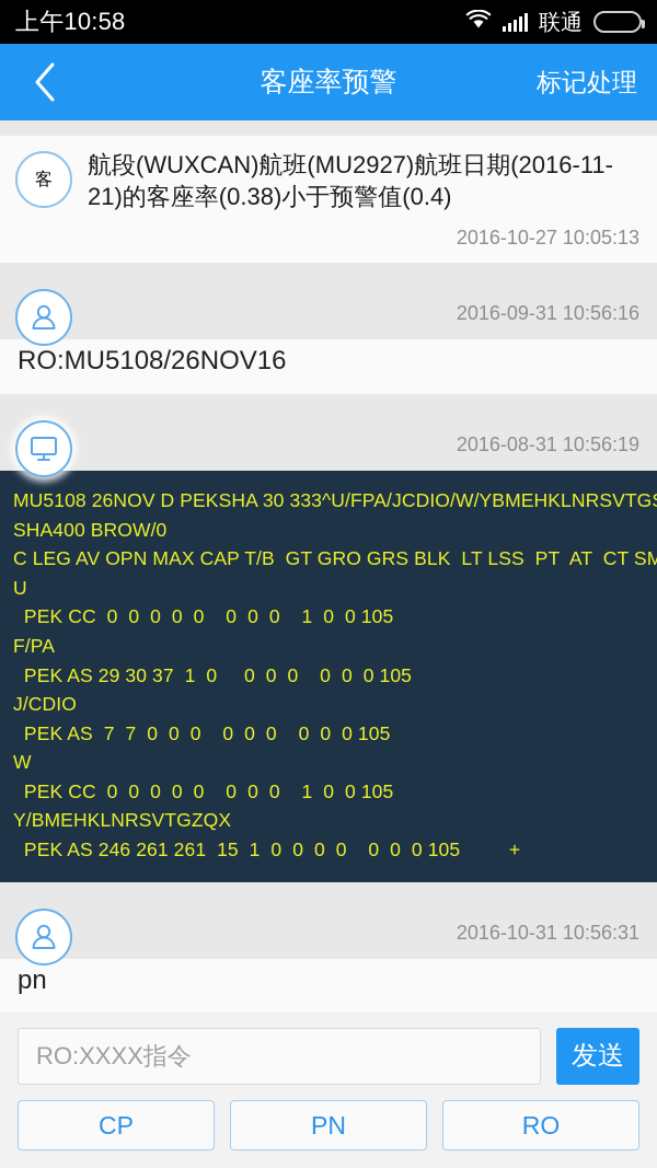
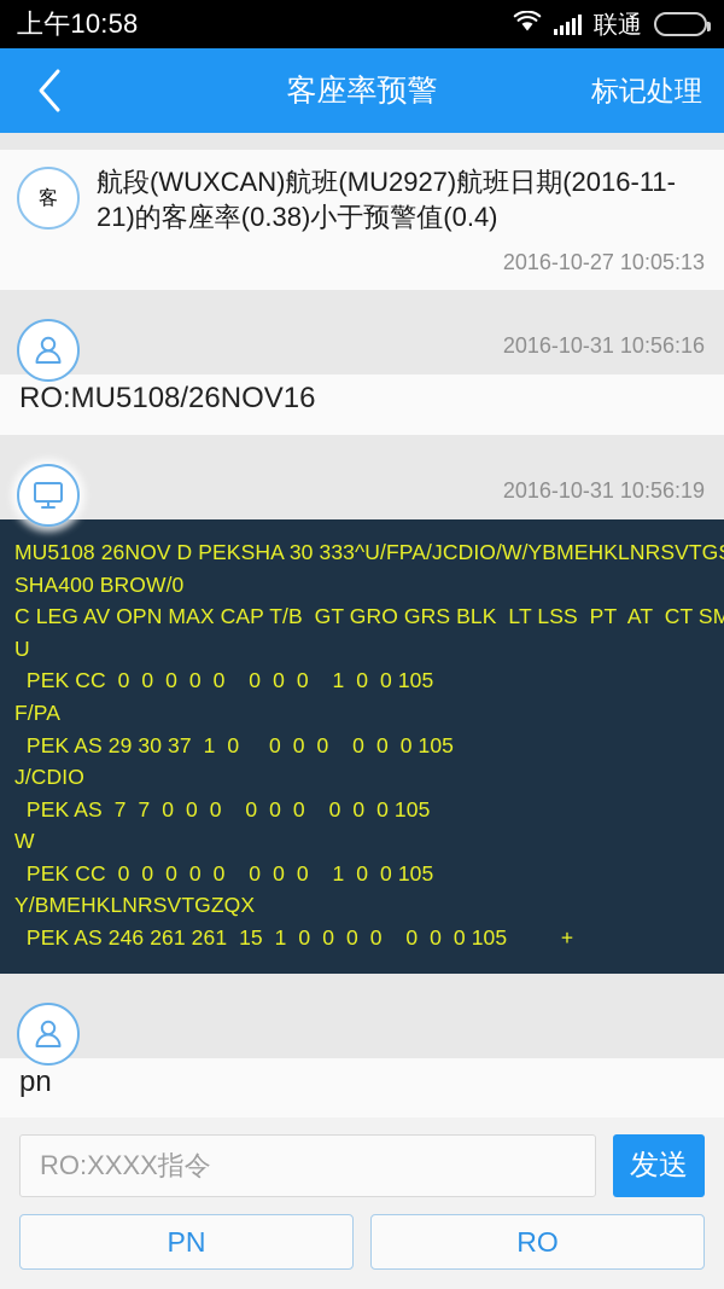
  上午10:58
  联通
  客座率预警
  标记处理
  客
  航段(WUXCAN)航班(MU2927)航班日期(2016-11-21)的客座率(0.38)小于预警值(0.4)
  2016-10-27 10:05:13
- 2016-09-31 10:56:16
+ 2016-10-31 10:56:16
  RO:MU5108/26NOV16
- 2016-08-31 10:56:19
+ 2016-10-31 10:56:19
  MU5108 26NOV D PEKSHA 30 333^U/FPA/JCDIO/W/YBMEHKLNRSVTG
  SHA400 BROW/0
  C LEG AV OPN MAX CAP T/B GT GRO GRS BLK LT LSS PT AT CT SM
  U
  PEK CC 0 0 0 0 0 0 0 0 1 0 0 105
  F/PA
  PEK AS 29 30 37 1 0 0 0 0 0 0 0 105
  J/CDIO
  PEK AS 7 7 0 0 0 0 0 0 0 0 0 105
  W
  PEK CC 0 0 0 0 0 0 0 0 1 0 0 105
  Y/BMEHKLNRSVTGZQX
  PEK AS 246 261 261 15 1 0 0 0 0 0 0 0 105 +
- 2016-10-31 10:56:31
  pn
  RO:XXXX指令
  发送
- CP
  PN
  RO
